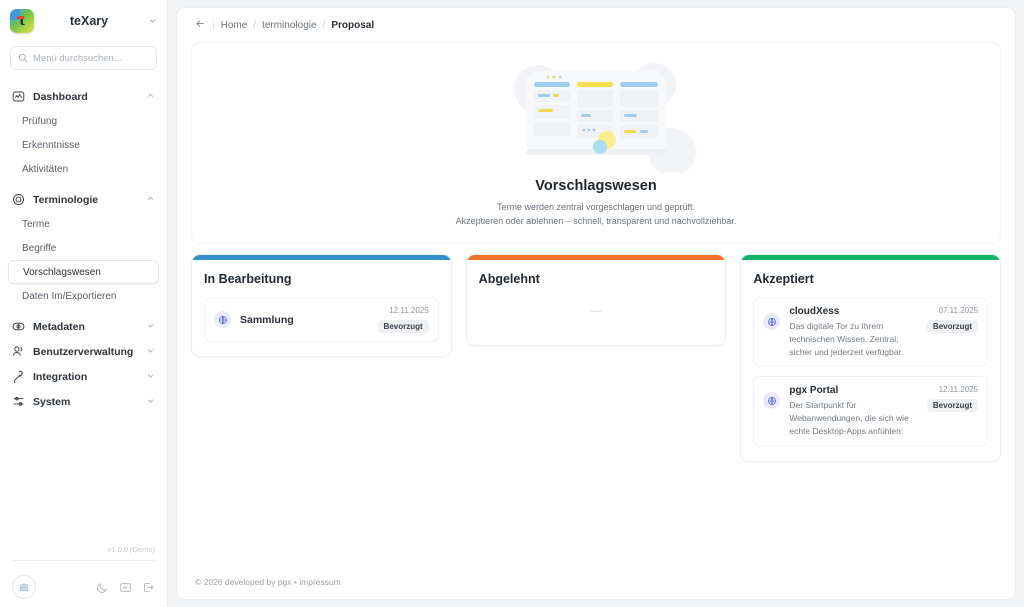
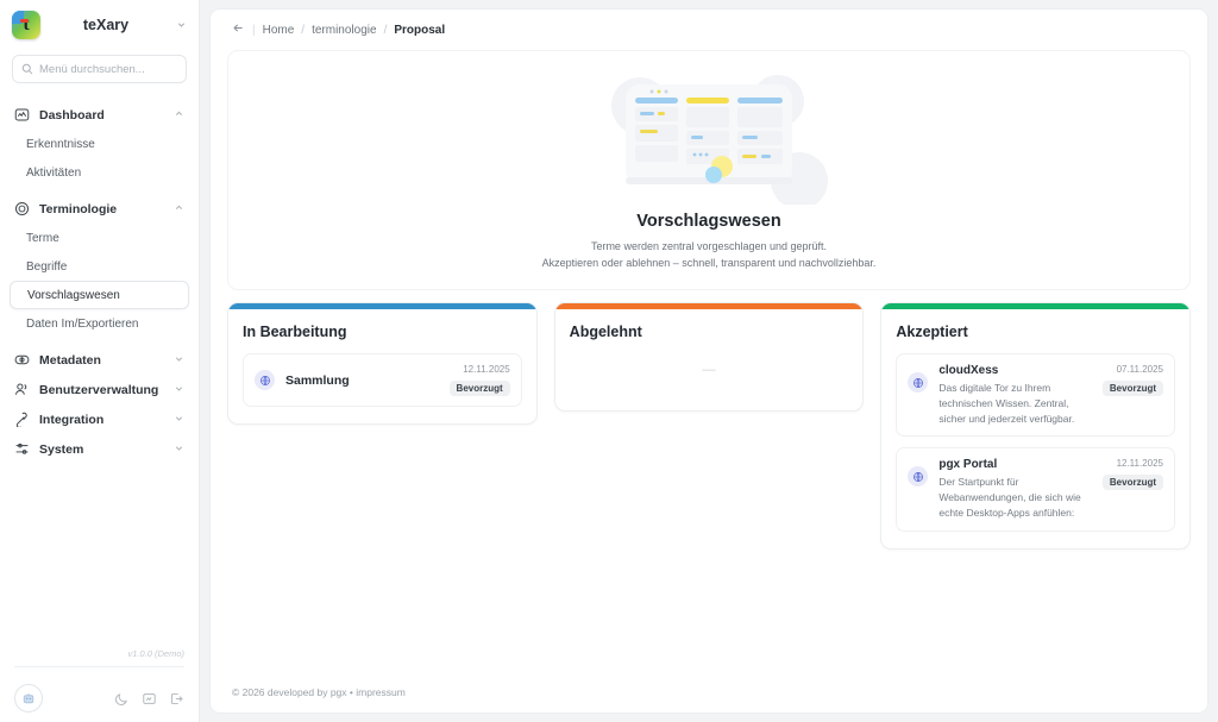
  t
  teXary
  Menü durchsuchen...
  Dashboard
- Prüfung
  Erkenntnisse
  Aktivitäten
  Terminologie
  Terme
  Begriffe
  Vorschlagswesen
  Daten Im/Exportieren
  Metadaten
  Benutzerverwaltung
  Integration
  System
  v1.0.0 (Demo)
  |
  Home
  /
  terminologie
  /
  Proposal
  Vorschlagswesen
  Terme werden zentral vorgeschlagen und geprüft.
  Akzeptieren oder ablehnen – schnell, transparent und nachvollziehbar.
  In Bearbeitung
  Sammlung
  12.11.2025
  Bevorzugt
  Abgelehnt
  —
  Akzeptiert
  cloudXess
  Das digitale Tor zu Ihrem technischen Wissen. Zentral, sicher und jederzeit verfügbar.
  07.11.2025
  Bevorzugt
  pgx Portal
  Der Startpunkt für Webanwendungen, die sich wie echte Desktop-Apps anfühlen:
  12.11.2025
  Bevorzugt
  © 2026 developed by pgx • impressum
